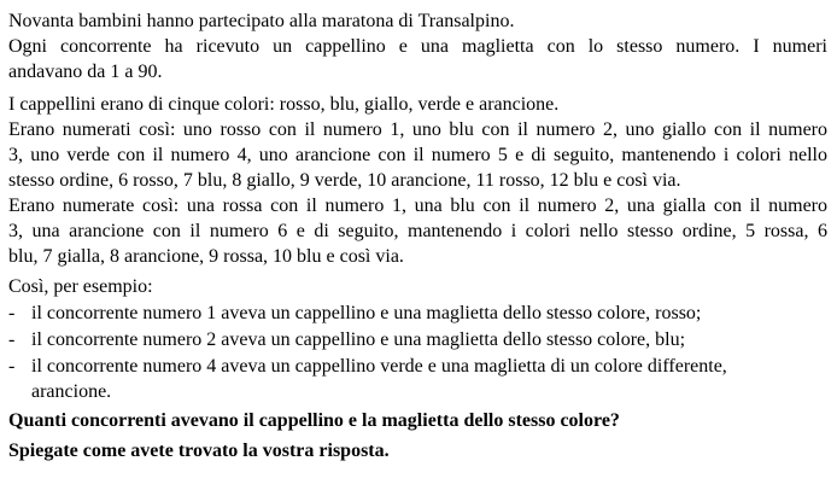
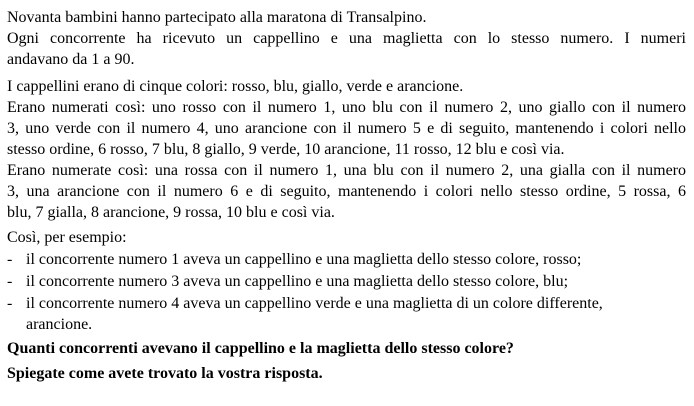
  Novanta bambini hanno partecipato alla maratona di Transalpino.
  Ogni concorrente ha ricevuto un cappellino e una maglietta con lo stesso numero. I numeri
  andavano da 1 a 90.
  I cappellini erano di cinque colori: rosso, blu, giallo, verde e arancione.
  Erano numerati così: uno rosso con il numero 1, uno blu con il numero 2, uno giallo con il numero
  3, uno verde con il numero 4, uno arancione con il numero 5 e di seguito, mantenendo i colori nello
  stesso ordine, 6 rosso, 7 blu, 8 giallo, 9 verde, 10 arancione, 11 rosso, 12 blu e così via.
  Erano numerate così: una rossa con il numero 1, una blu con il numero 2, una gialla con il numero
  3, una arancione con il numero 6 e di seguito, mantenendo i colori nello stesso ordine, 5 rossa, 6
  blu, 7 gialla, 8 arancione, 9 rossa, 10 blu e così via.
  Così, per esempio:
  -
  il concorrente numero 1 aveva un cappellino e una maglietta dello stesso colore, rosso;
  -
- il concorrente numero 2 aveva un cappellino e una maglietta dello stesso colore, blu;
+ il concorrente numero 3 aveva un cappellino e una maglietta dello stesso colore, blu;
  -
  il concorrente numero 4 aveva un cappellino verde e una maglietta di un colore differente,
  arancione.
  Quanti concorrenti avevano il cappellino e la maglietta dello stesso colore?
  Spiegate come avete trovato la vostra risposta.
